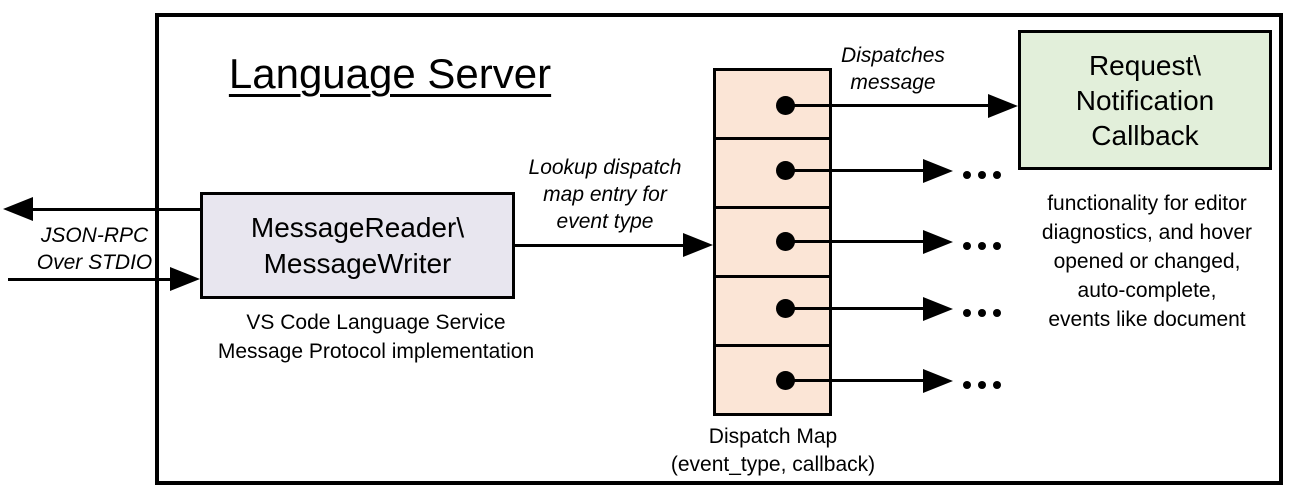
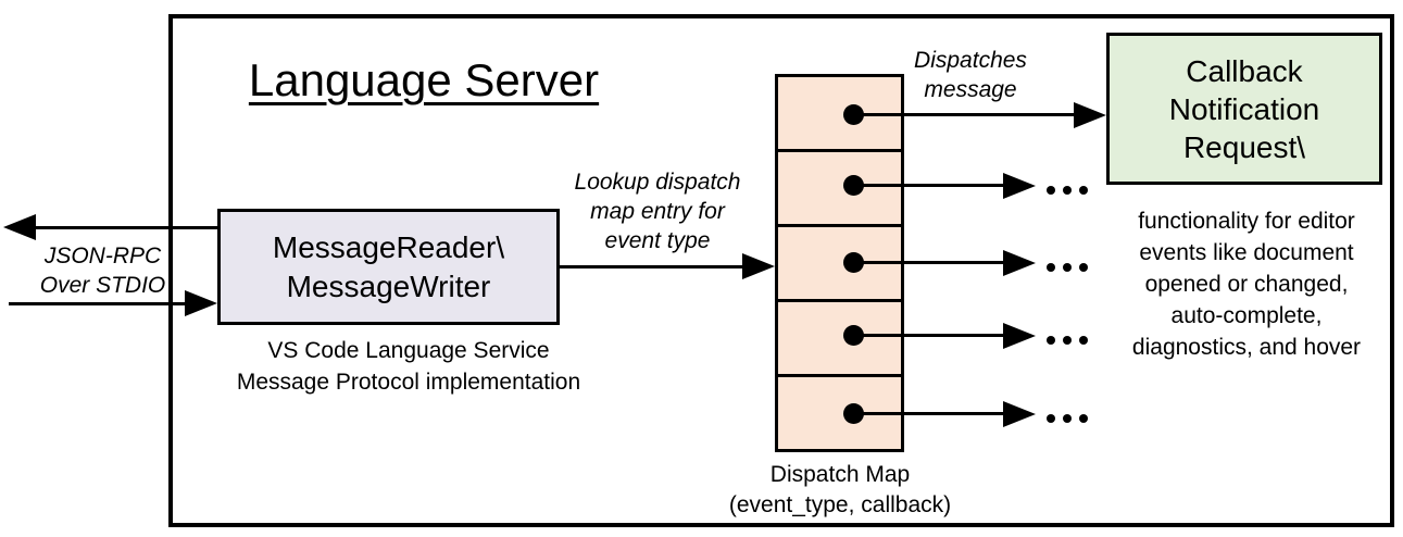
  Language Server
  JSON-RPC
  Over STDIO
  MessageReader\
  MessageWriter
  VS Code Language Service
  Message Protocol implementation
  Lookup dispatch
  map entry for
  event type
  Dispatches
  message
- Request\
+ Callback
  Notification
- Callback
+ Request\
  functionality for editor
- diagnostics, and hover
+ events like document
  opened or changed,
  auto-complete,
- events like document
+ diagnostics, and hover
  Dispatch Map
  (event_type, callback)
